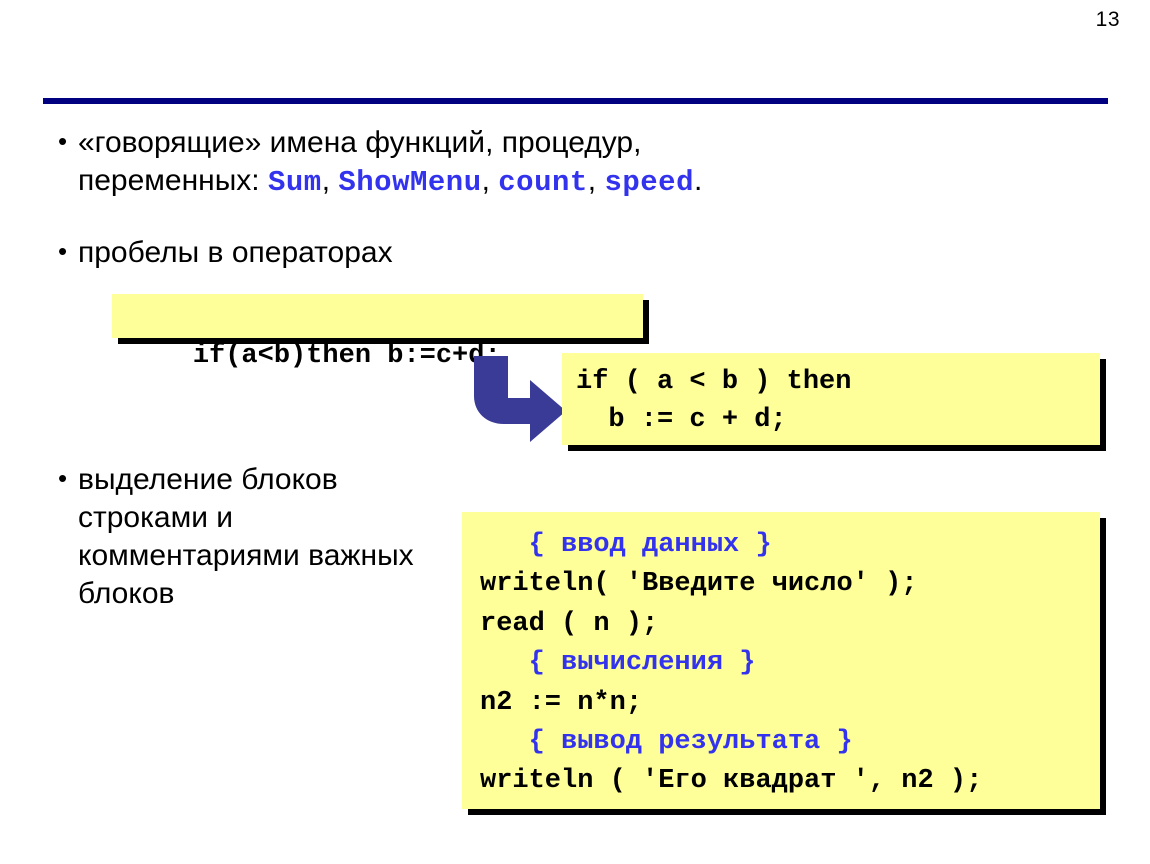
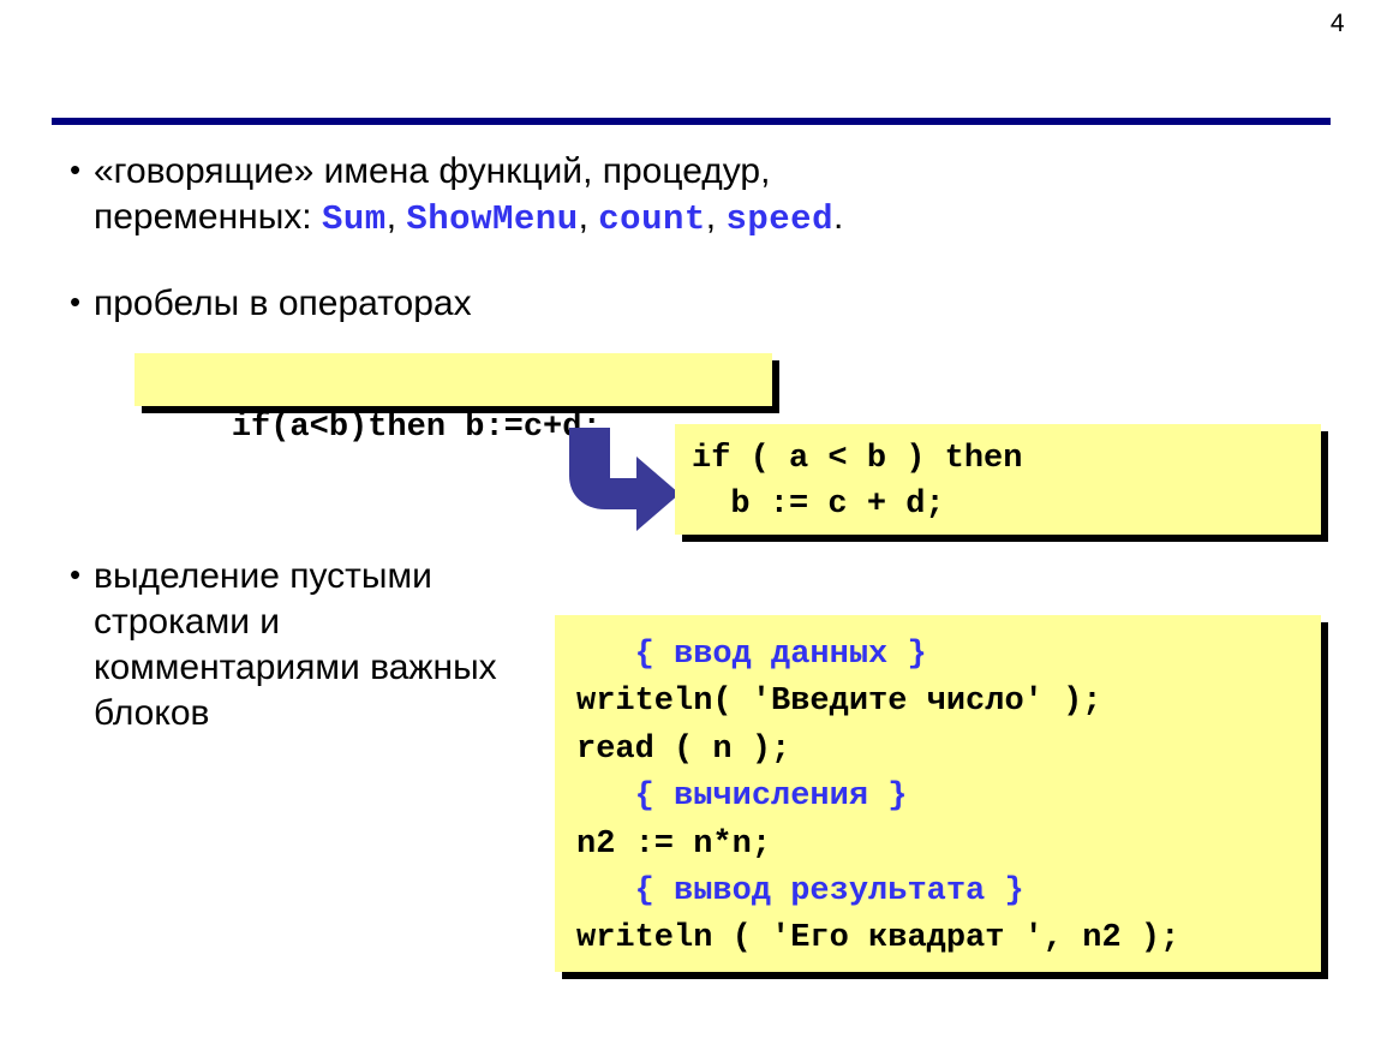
- 13
+ 4
  •
  «говорящие» имена функций, процедур,
  переменных: Sum, ShowMenu, count, speed.
  •
  пробелы в операторах
  •
- выделение блоков строками и комментариями важных блоков
+ выделение пустыми строками и комментариями важных блоков
  if(a<b)then b:=c+
  if ( a < b ) then b := c + d;
  { ввод данных } writeln( 'Введите число' ); read ( n ); { вычисления } n2 := n*n; { вывод результата } writeln ( 'Его квадрат ', n2 );
